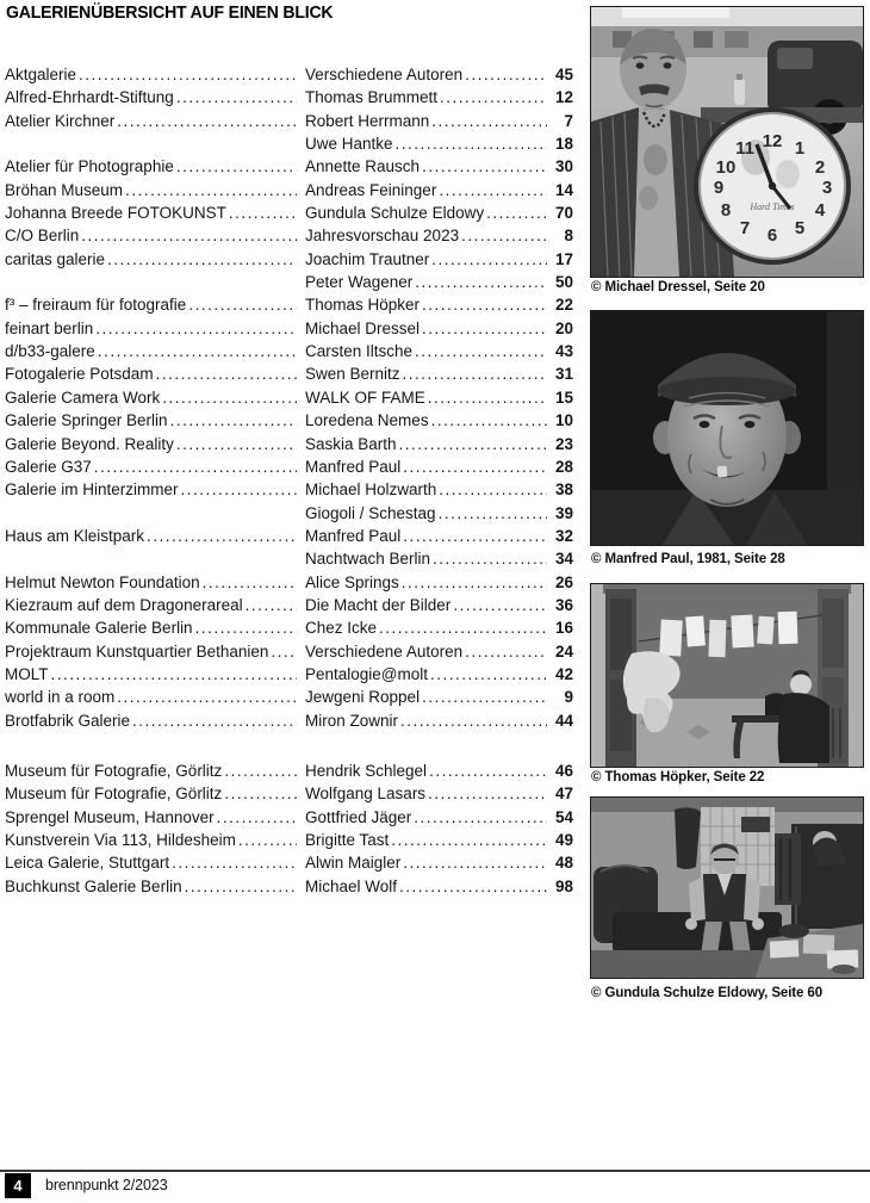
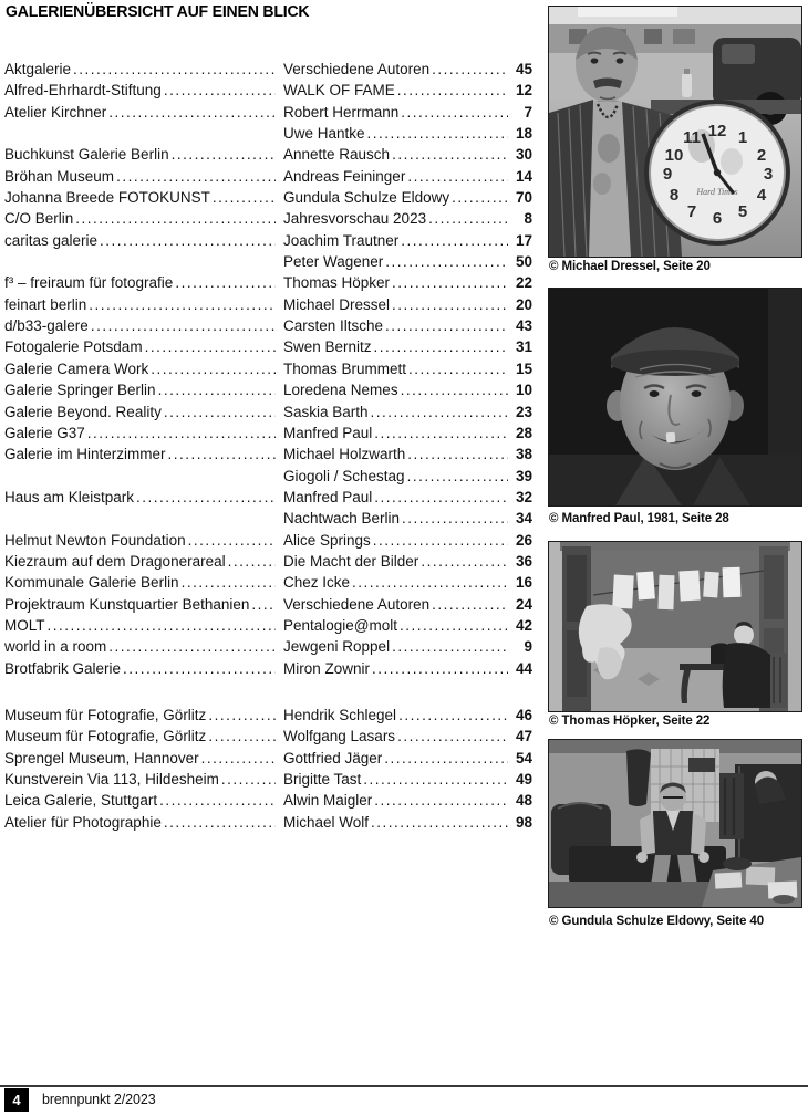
  GALERIENÜBERSICHT AUF EINEN BLICK
  Aktgalerie
  Verschiedene Autoren
  45
  Alfred-Ehrhardt-Stiftung
- Thomas Brummett
+ WALK OF FAME
  12
  Atelier Kirchner
  Robert Herrmann
  7
  Uwe Hantke
  18
- Atelier für Photographie
+ Buchkunst Galerie Berlin
  Annette Rausch
  30
  Bröhan Museum
  Andreas Feininger
  14
  Johanna Breede FOTOKUNST
  Gundula Schulze Eldowy
  70
  C/O Berlin
  Jahresvorschau 2023
  8
  caritas galerie
  Joachim Trautner
  17
  Peter Wagener
  50
  f³ – freiraum für fotografie
  Thomas Höpker
  22
  feinart berlin
  Michael Dressel
  20
  d/b33-galere
  Carsten Iltsche
  43
  Fotogalerie Potsdam
  Swen Bernitz
  31
  Galerie Camera Work
- WALK OF FAME
+ Thomas Brummett
  15
  Galerie Springer Berlin
  Loredena Nemes
  10
  Galerie Beyond. Reality
  Saskia Barth
  23
  Galerie G37
  Manfred Paul
  28
  Galerie im Hinterzimmer
  Michael Holzwarth
  38
  Giogoli / Schestag
  39
  Haus am Kleistpark
  Manfred Paul
  32
  Nachtwach Berlin
  34
  Helmut Newton Foundation
  Alice Springs
  26
  Kiezraum auf dem Dragonerareal
  Die Macht der Bilder
  36
  Kommunale Galerie Berlin
  Chez Icke
  16
  Projektraum Kunstquartier Bethanien
  Verschiedene Autoren
  24
  MOLT
  Pentalogie@molt
  42
  world in a room
  Jewgeni Roppel
  9
  Brotfabrik Galerie
  Miron Zownir
  44
  Museum für Fotografie, Görlitz
  Hendrik Schlegel
  46
  Museum für Fotografie, Görlitz
  Wolfgang Lasars
  47
  Sprengel Museum, Hannover
  Gottfried Jäger
  54
  Kunstverein Via 113, Hildesheim
  Brigitte Tast
  49
  Leica Galerie, Stuttgart
  Alwin Maigler
  48
- Buchkunst Galerie Berlin
+ Atelier für Photographie
  Michael Wolf
  98
  12
  1
  2
  3
  4
  5
  6
  7
  8
  9
  10
  11
  Hard Tims
  © Michael Dressel, Seite 20
  © Manfred Paul, 1981, Seite 28
  © Thomas Höpker, Seite 22
- © Gundula Schulze Eldowy, Seite 60
+ © Gundula Schulze Eldowy, Seite 40
  4
  brennpunkt 2/2023
